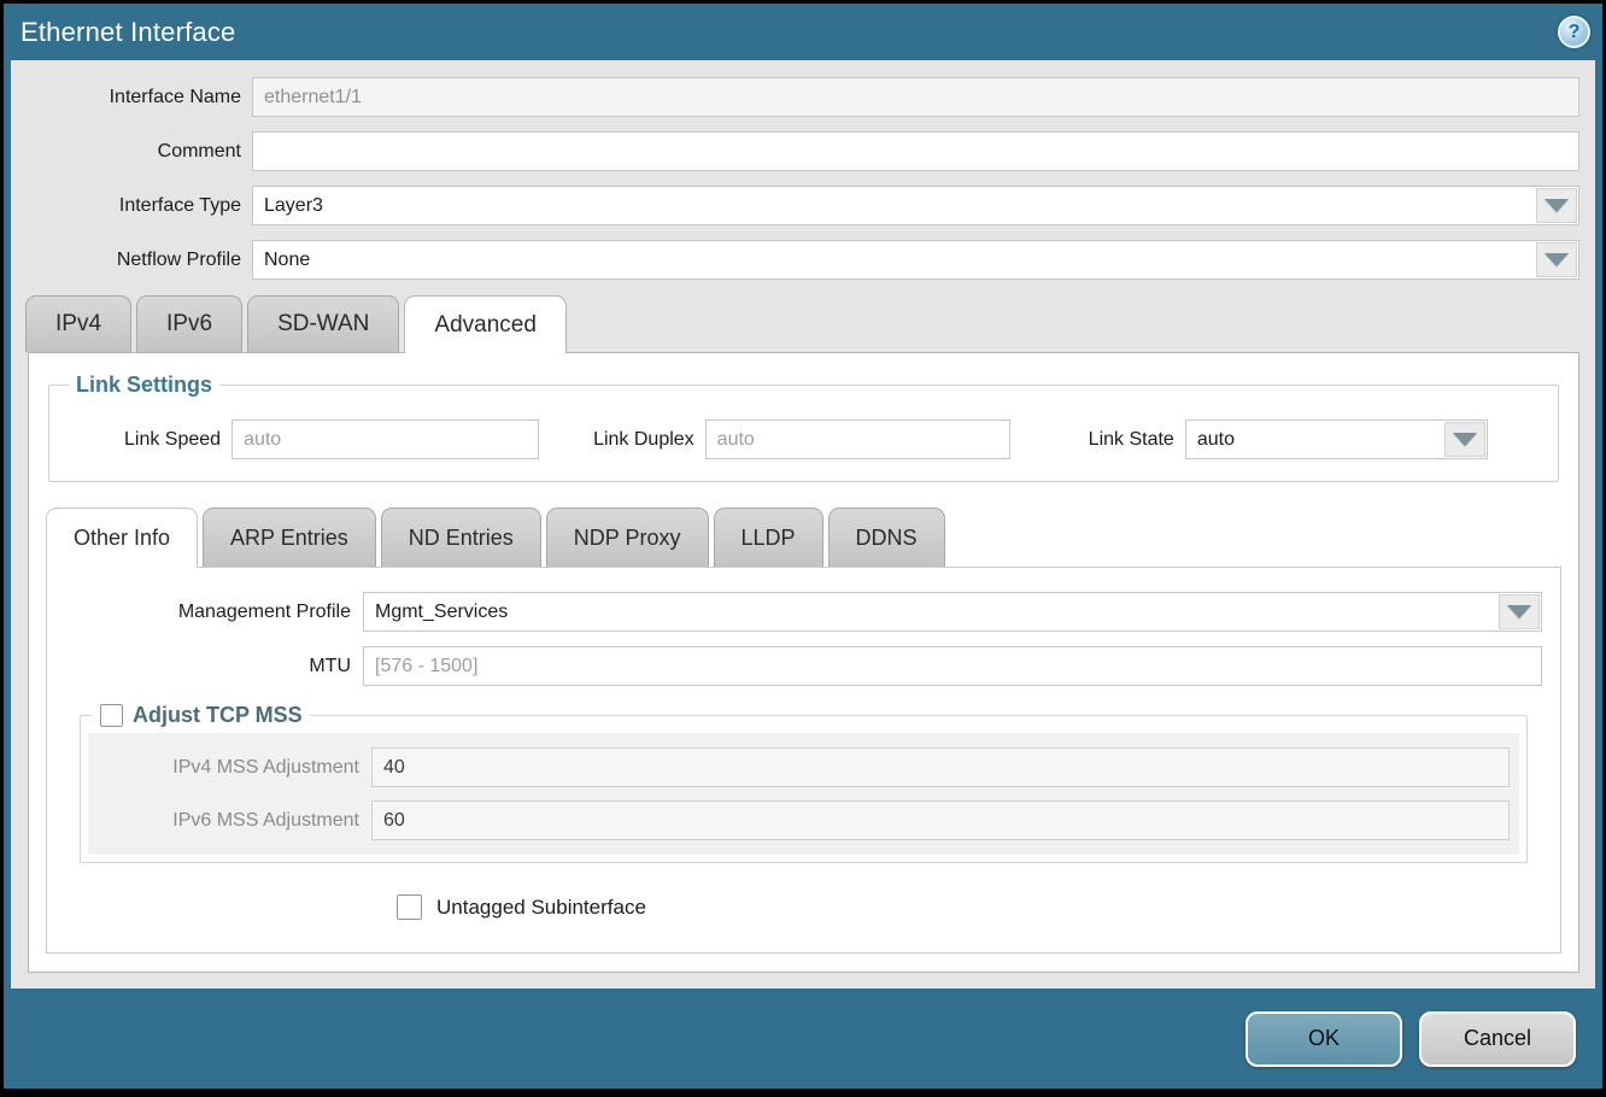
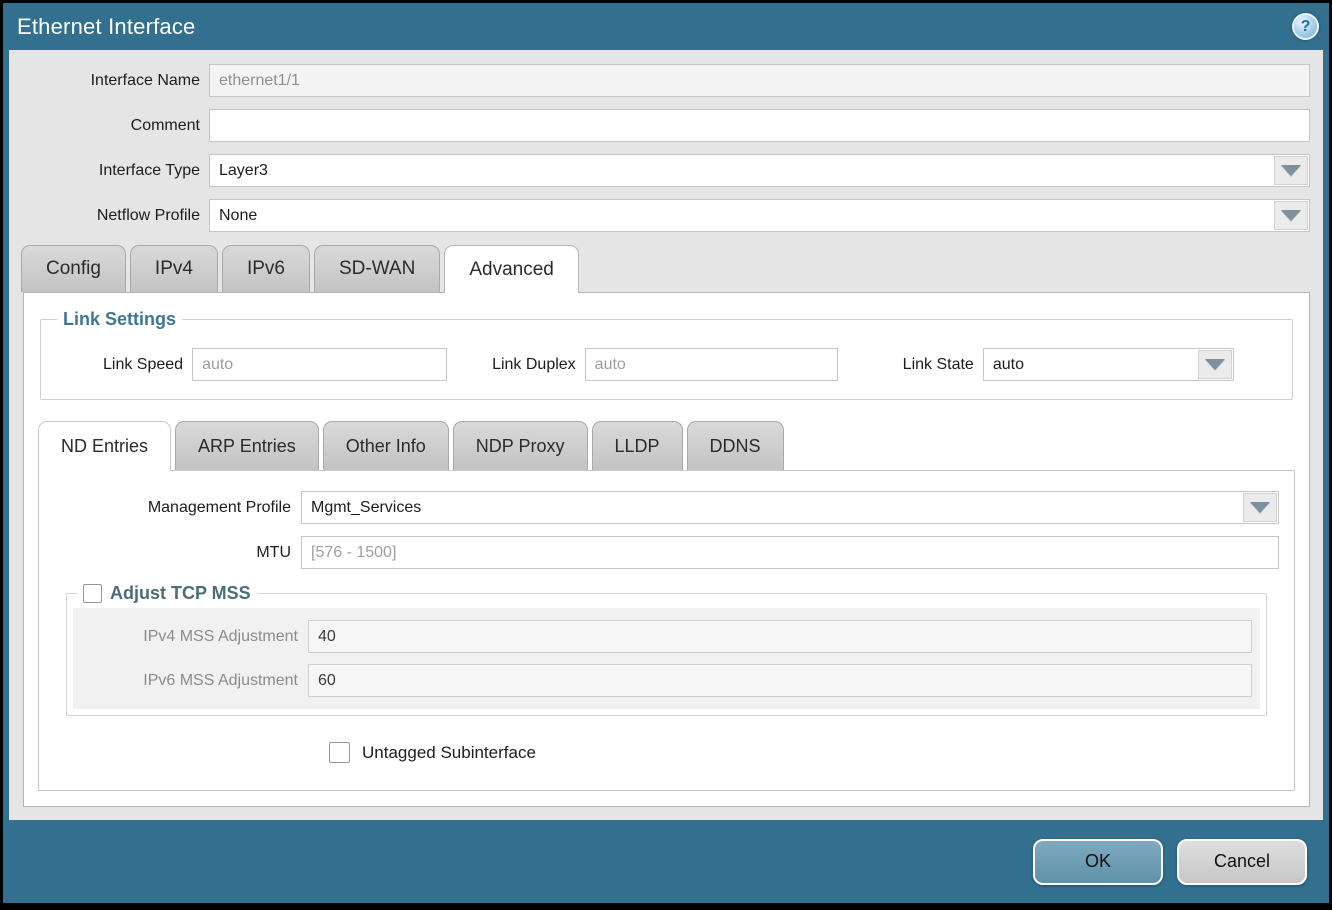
  Ethernet Interface
  ?
  Interface Name
  ethernet1/1
  Comment
  Interface Type
  Layer3
  Netflow Profile
  None
+ Config
  IPv4
  IPv6
  SD-WAN
  Advanced
  Link Settings
  Link Speed
  auto
  Link Duplex
  auto
  Link State
  auto
- Other Info
+ ND Entries
  ARP Entries
- ND Entries
+ Other Info
  NDP Proxy
  LLDP
  DDNS
  Management Profile
  Mgmt_Services
  MTU
  [576 - 1500]
  Adjust TCP MSS
  IPv4 MSS Adjustment
  40
  IPv6 MSS Adjustment
  60
  Untagged Subinterface
  OK
  Cancel
